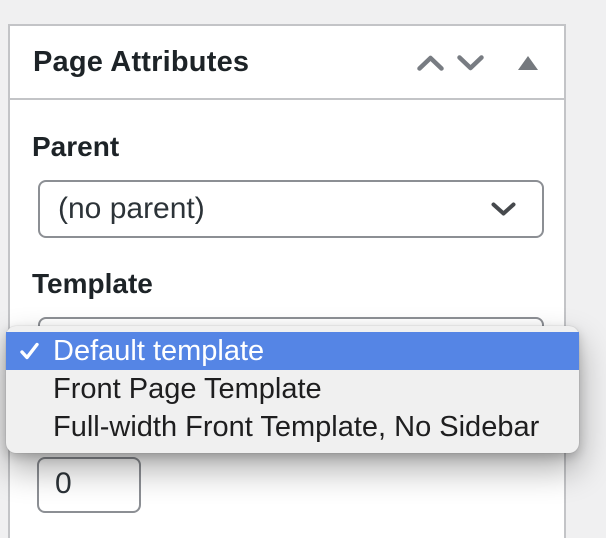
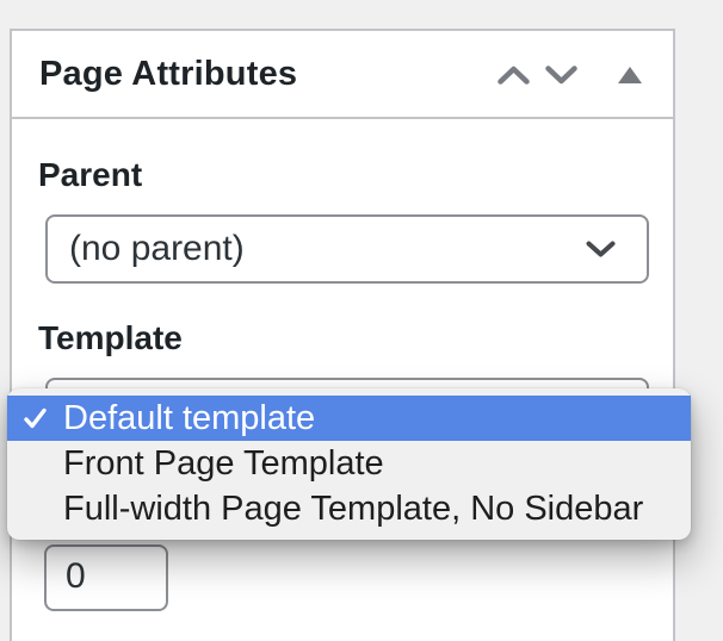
  Page Attributes
  Parent
  (no parent)
  Template
  0
  Default template
  Front Page Template
- Full-width Front Template, No Sidebar
+ Full-width Page Template, No Sidebar
